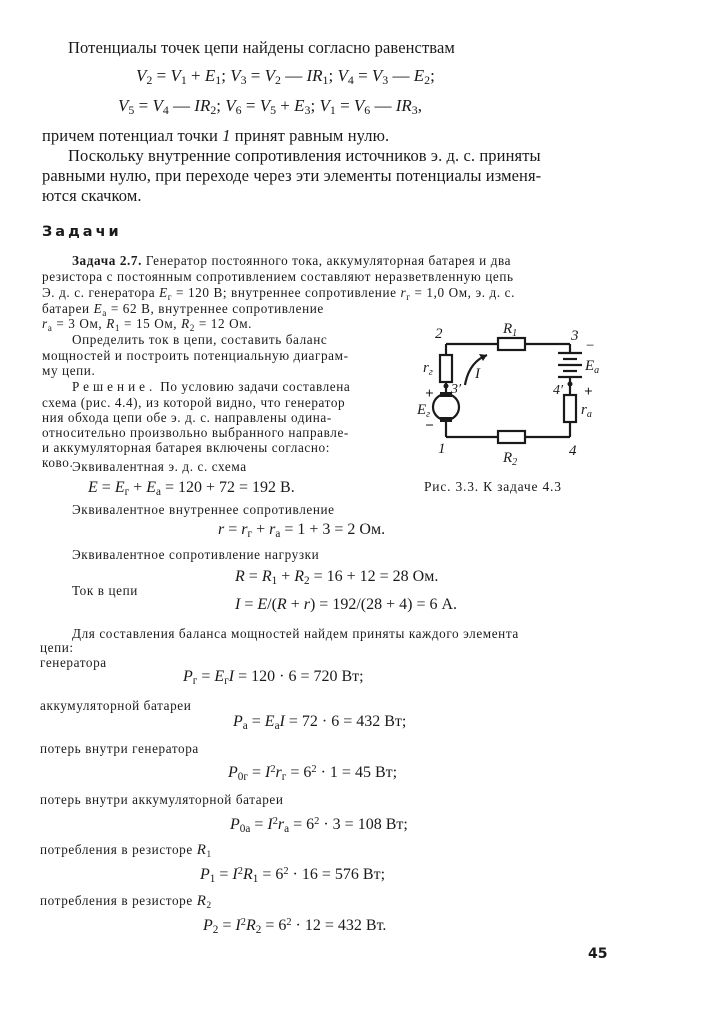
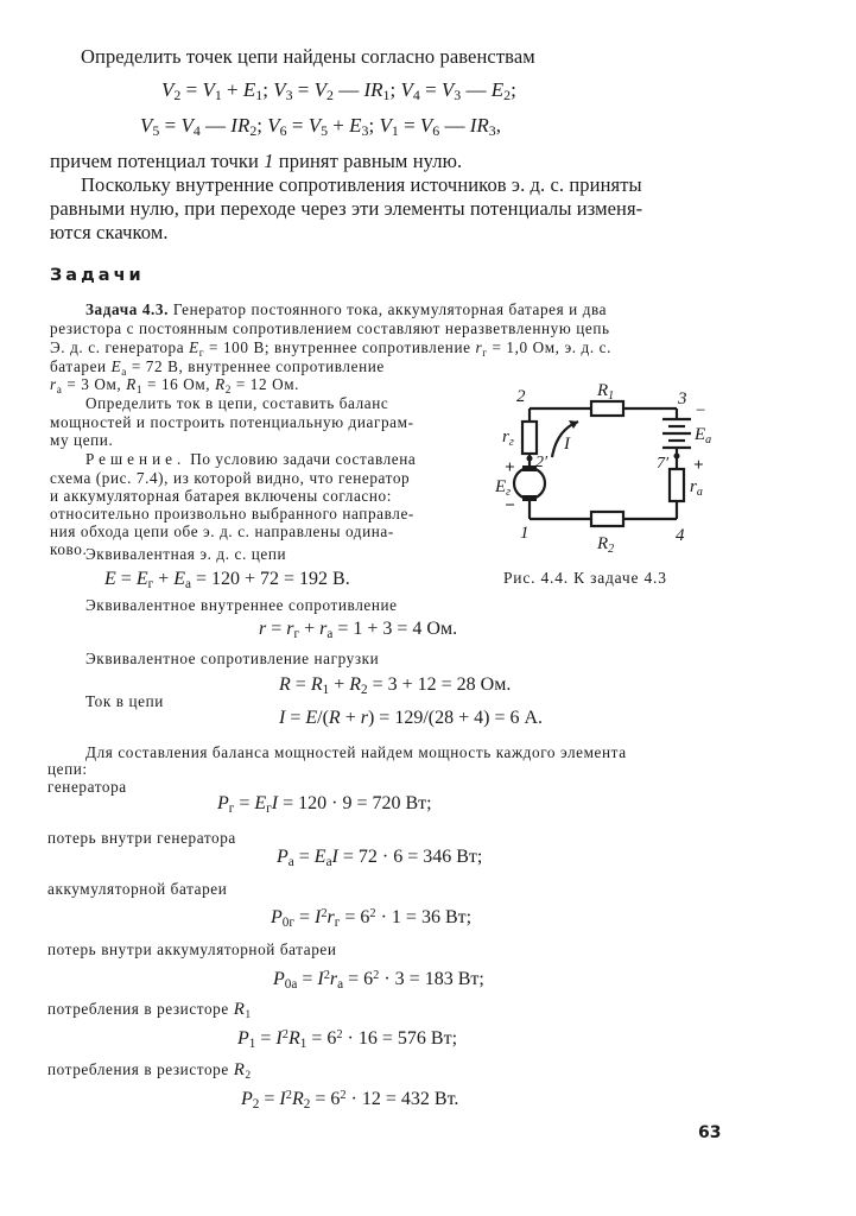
- Потенциалы точек цепи найдены согласно равенствам
+ Определить точек цепи найдены согласно равенствам
  V2 = V1 + E1; V3 = V2 — IR1; V4 = V3 — E2;
  V5 = V4 — IR2; V6 = V5 + E3; V1 = V6 — IR3,
  причем потенциал точки 1 принят равным нулю.
  Поскольку внутренние сопротивления источников э. д. с. приняты
  равными нулю, при переходе через эти элементы потенциалы изменя-
  ются скачком.
  Задачи
- Задача 2.7. Генератор постоянного тока, аккумуляторная батарея и два
+ Задача 4.3. Генератор постоянного тока, аккумуляторная батарея и два
  резистора с постоянным сопротивлением составляют неразветвленную цепь
- Э. д. с. генератора Eг = 120 В; внутреннее сопротивление rг = 1,0 Ом, э. д. с.
+ Э. д. с. генератора Eг = 100 В; внутреннее сопротивление rг = 1,0 Ом, э. д. с.
- батареи Eа = 62 В, внутреннее сопротивление
+ батареи Eа = 72 В, внутреннее сопротивление
- rа = 3 Ом, R1 = 15 Ом, R2 = 12 Ом.
+ rа = 3 Ом, R1 = 16 Ом, R2 = 12 Ом.
  Определить ток в цепи, составить баланс
  мощностей и построить потенциальную диаграм-
  му цепи.
  Решение. По условию задачи составлена
- схема (рис. 4.4), из которой видно, что генератор
+ схема (рис. 7.4), из которой видно, что генератор
- ния обхода цепи обе э. д. с. направлены одина-
+ и аккумуляторная батарея включены согласно:
  относительно произвольно выбранного направле-
- и аккумуляторная батарея включены согласно:
+ ния обхода цепи обе э. д. с. направлены одина-
  ково.
  2
  3
  −
  R1
  rг
  I
- 3′
+ 2′
  +
  Eг
  −
  1
  Ea
- 4′
+ 7′
  +
  ra
  4
  R2
- Рис. 3.3. К задаче 4.3
+ Рис. 4.4. К задаче 4.3
- Эквивалентная э. д. с. схема
+ Эквивалентная э. д. с. цепи
  E = Eг + Eа = 120 + 72 = 192 В.
  Эквивалентное внутреннее сопротивление
- r = rг + rа = 1 + 3 = 2 Ом.
+ r = rг + rа = 1 + 3 = 4 Ом.
  Эквивалентное сопротивление нагрузки
- R = R1 + R2 = 16 + 12 = 28 Ом.
+ R = R1 + R2 = 3 + 12 = 28 Ом.
  Ток в цепи
- I = E/(R + r) = 192/(28 + 4) = 6 А.
+ I = E/(R + r) = 129/(28 + 4) = 6 А.
- Для составления баланса мощностей найдем приняты каждого элемента
+ Для составления баланса мощностей найдем мощность каждого элемента
  цепи:
  генератора
- Pг = EгI = 120 · 6 = 720 Вт;
+ Pг = EгI = 120 · 9 = 720 Вт;
- аккумуляторной батареи
+ потерь внутри генератора
- Pа = EаI = 72 · 6 = 432 Вт;
+ Pа = EаI = 72 · 6 = 346 Вт;
- потерь внутри генератора
+ аккумуляторной батареи
- P0г = I2rг = 62 · 1 = 45 Вт;
+ P0г = I2rг = 62 · 1 = 36 Вт;
  потерь внутри аккумуляторной батареи
- P0а = I2rа = 62 · 3 = 108 Вт;
+ P0а = I2rа = 62 · 3 = 183 Вт;
  потребления в резисторе R1
  P1 = I2R1 = 62 · 16 = 576 Вт;
  потребления в резисторе R2
  P2 = I2R2 = 62 · 12 = 432 Вт.
- 45
+ 63
